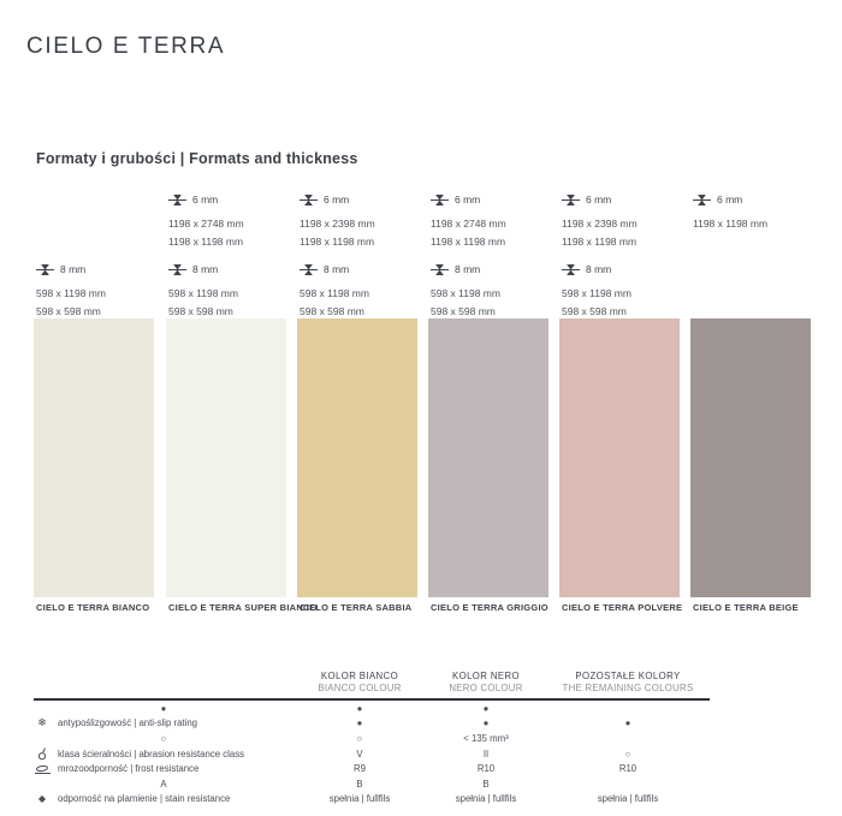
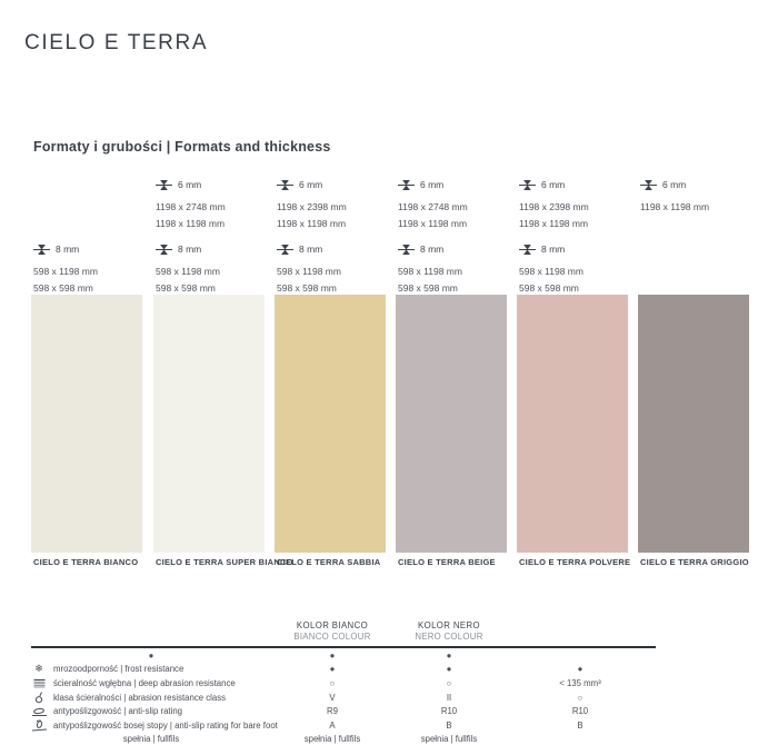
  CIELO E TERRA
  Formaty i grubości | Formats and thickness
  8 mm
  598 x 1198 mm
  598 x 598 mm
  CIELO E TERRA BIANCO
  6 mm
  1198 x 2748 mm
  1198 x 1198 mm
  8 mm
  598 x 1198 mm
  598 x 598 mm
  CIELO E TERRA SUPER BIAN
  6 mm
  1198 x 2398 mm
  1198 x 1198 mm
  8 mm
  598 x 1198 mm
  598 x 598 mm
  CIELO E TERRA SABBIA
  6 mm
  1198 x 2748 mm
  1198 x 1198 mm
  8 mm
  598 x 1198 mm
  598 x 598 mm
- CIELO E TERRA GRIGGIO
+ CIELO E TERRA BEIGE
  6 mm
  1198 x 2398 mm
  1198 x 1198 mm
  8 mm
  598 x 1198 mm
  598 x 598 mm
  CIELO E TERRA POLVERE
  6 mm
  1198 x 1198 mm
- CIELO E TERRA BEIGE
+ CIELO E TERRA GRIGGIO
  KOLOR BIANCO
  BIANCO COLOUR
  KOLOR NERO
  NERO COLOUR
- POZOSTAŁE KOLORY
- THE REMAINING COLOURS
  ●
  ●
  ●
  ❄
- antypoślizgowość | anti-slip rating
+ mrozoodporność | frost resistance
  ●
  ●
  ●
+ ścieralność wgłębna | deep abrasion resistance
  ○
  ○
  < 135 mm³
  klasa ścieralności | abrasion resistance class
  V
  II
  ○
- mrozoodporność | frost resistance
+ antypoślizgowość | anti-slip rating
  R9
  R10
  R10
+ antypoślizgowość bosej stopy | anti-slip rating for bare foot
  A
  B
  B
- ◆
- odporność na plamienie | stain resistance
  spełnia | fullfils
  spełnia | fullfils
  spełnia | fullfils
